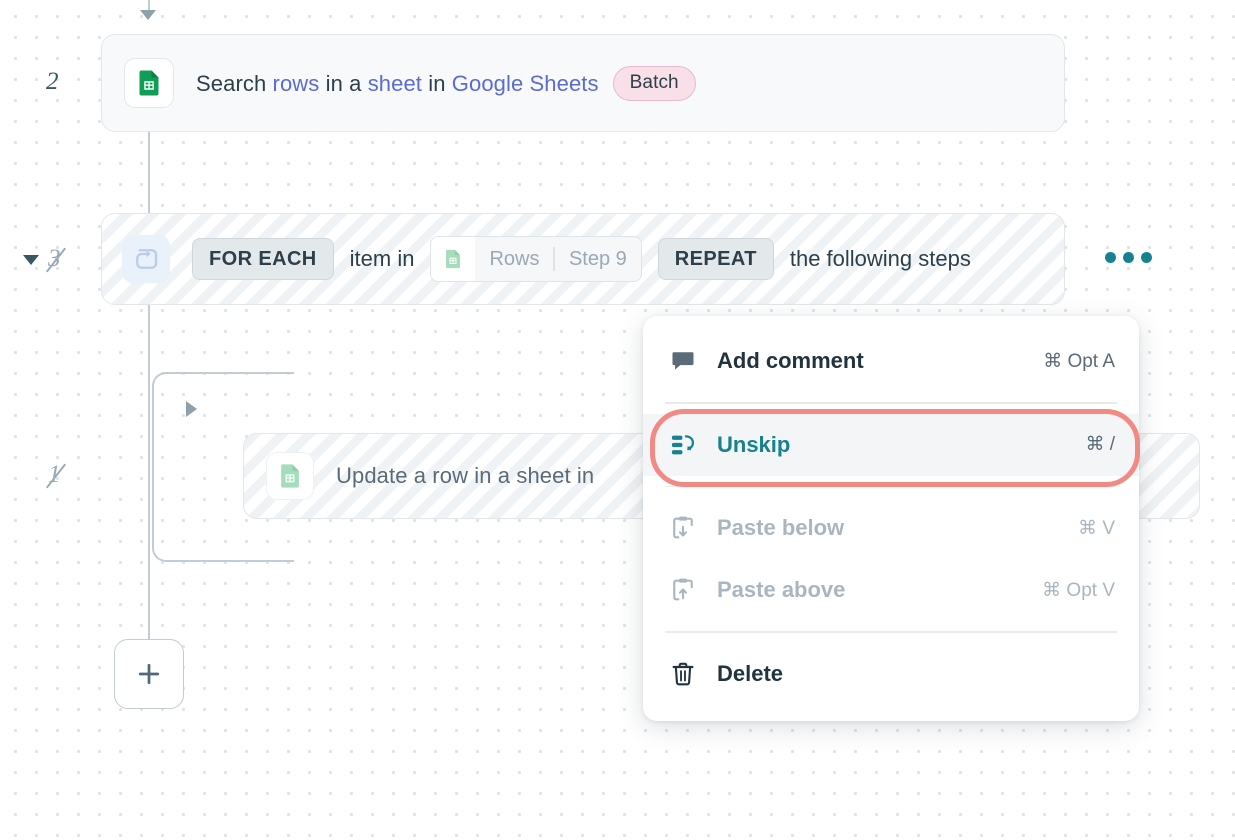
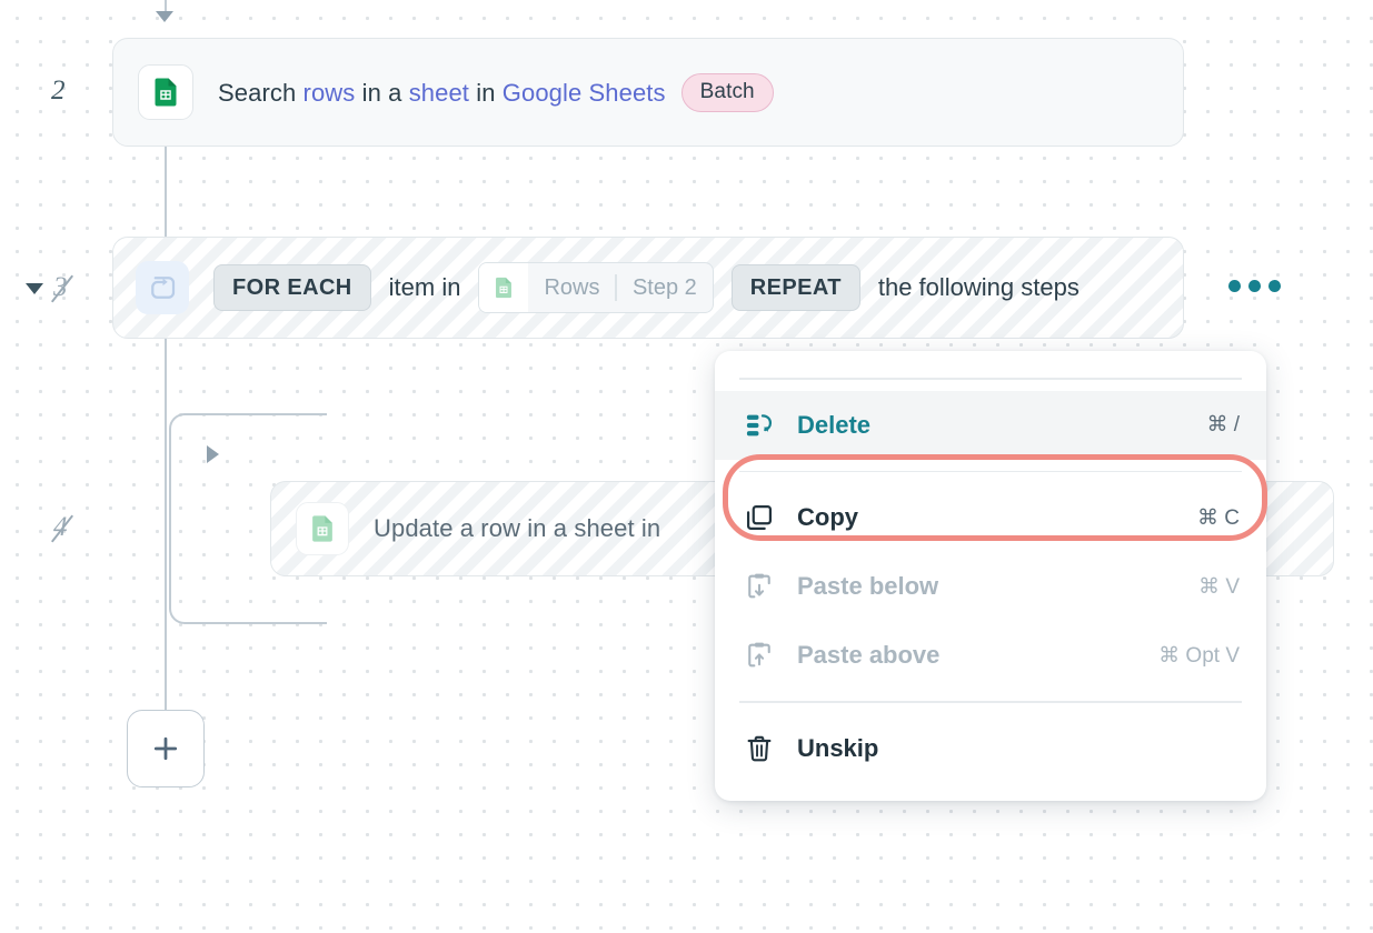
  2
  Search rows in a sheet in Google Sheets Batch
  3
  FOR EACH
  item in
  Rows
- Step 9
+ Step 2
  REPEAT
  the following steps
- 1
+ 4
  Update a row in a sheet in
- Add comment
- ⌘ Opt A
- Unskip
+ Delete
  ⌘ /
+ Copy
+ ⌘ C
  Paste below
  ⌘ V
  Paste above
  ⌘ Opt V
- Delete
+ Unskip
